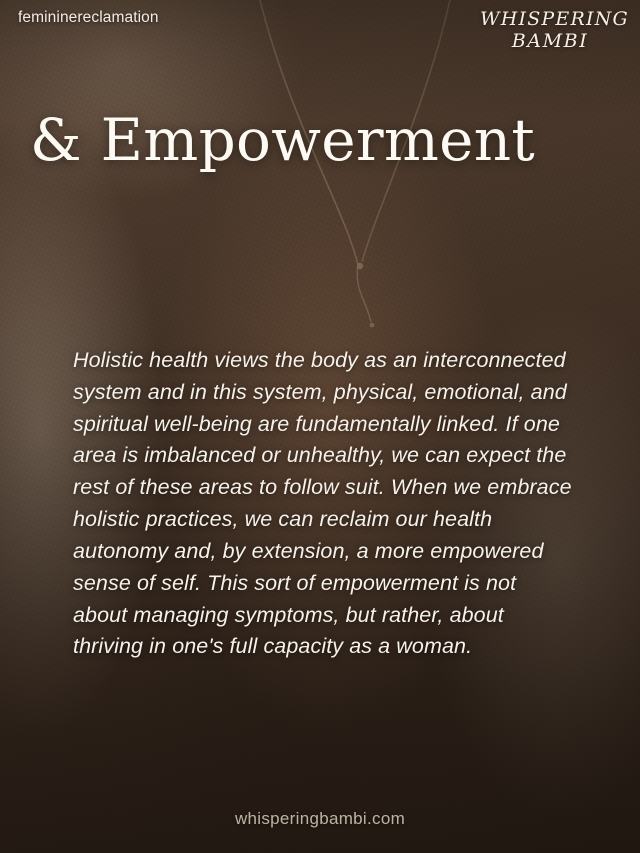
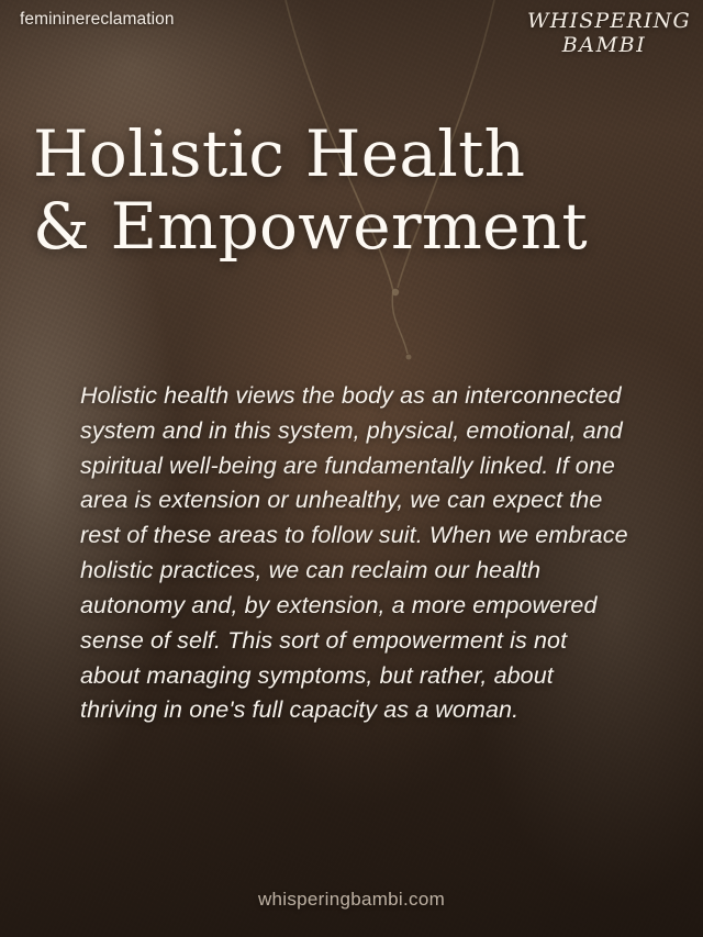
  femininereclamation
  WHISPERING
  BAMBI
+ Holistic Health
  & Empowerment
- Holistic health views the body as an interconnected system and in this system, physical, emotional, and spiritual well-being are fundamentally linked. If one area is imbalanced or unhealthy, we can expect the rest of these areas to follow suit. When we embrace holistic practices, we can reclaim our health autonomy and, by extension, a more empowered sense of self. This sort of empowerment is not about managing symptoms, but rather, about thriving in one's full capacity as a woman.
+ Holistic health views the body as an interconnected system and in this system, physical, emotional, and spiritual well-being are fundamentally linked. If one area is extension or unhealthy, we can expect the rest of these areas to follow suit. When we embrace holistic practices, we can reclaim our health autonomy and, by extension, a more empowered sense of self. This sort of empowerment is not about managing symptoms, but rather, about thriving in one's full capacity as a woman.
  whisperingbambi.com
